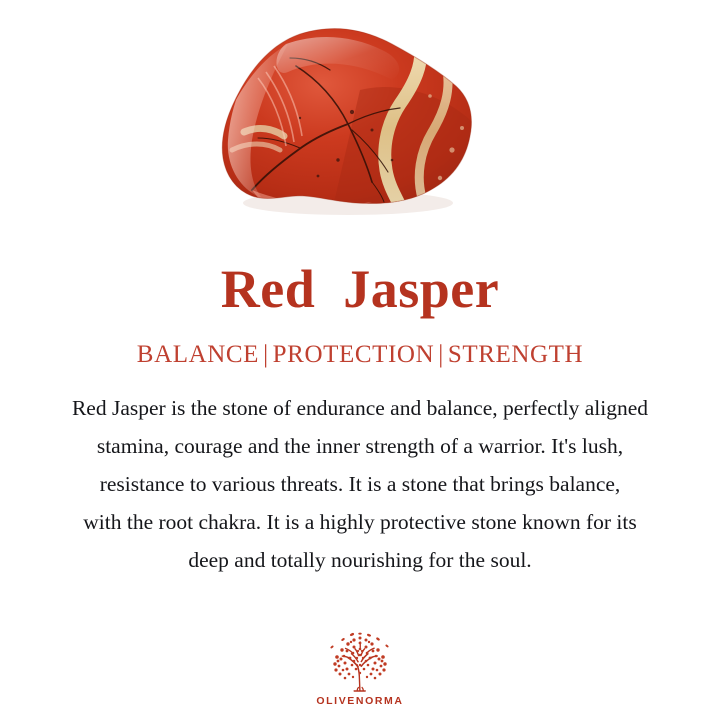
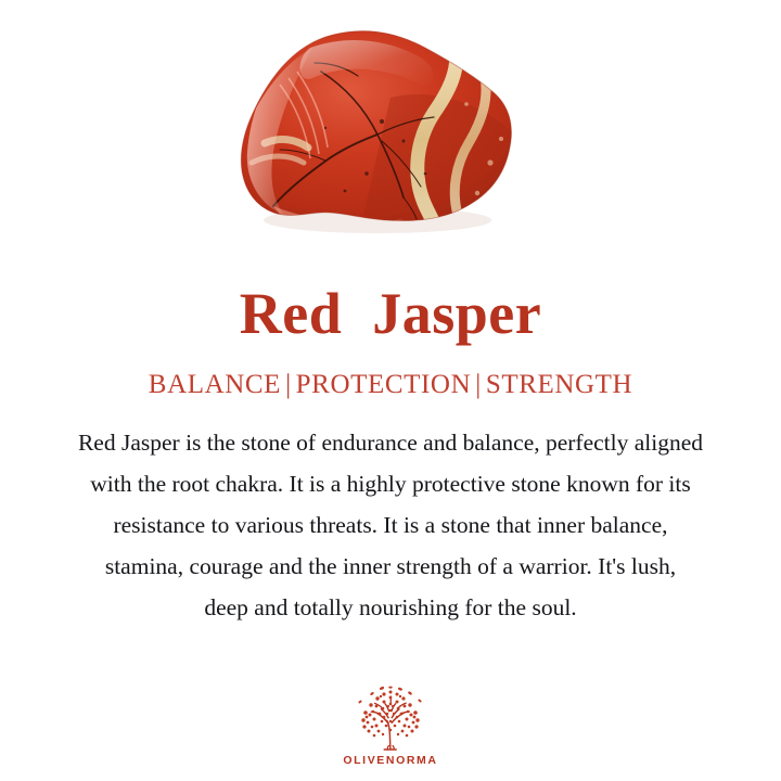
  Red Jasper
  BALANCE | PROTECTION | STRENGTH
  Red Jasper is the stone of endurance and balance, perfectly aligned
- stamina, courage and the inner strength of a warrior. It's lush,
+ with the root chakra. It is a highly protective stone known for its
- resistance to various threats. It is a stone that brings balance,
+ resistance to various threats. It is a stone that inner balance,
- with the root chakra. It is a highly protective stone known for its
+ stamina, courage and the inner strength of a warrior. It's lush,
  deep and totally nourishing for the soul.
  OLIVENORMA
